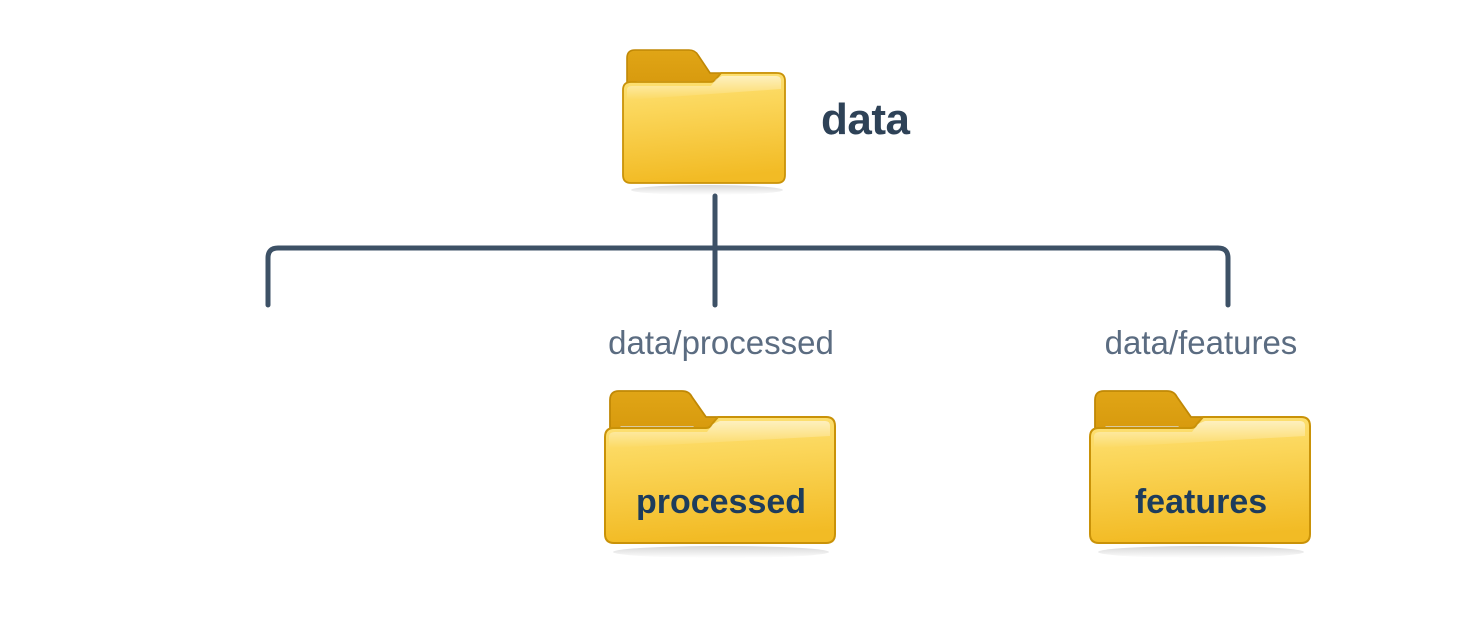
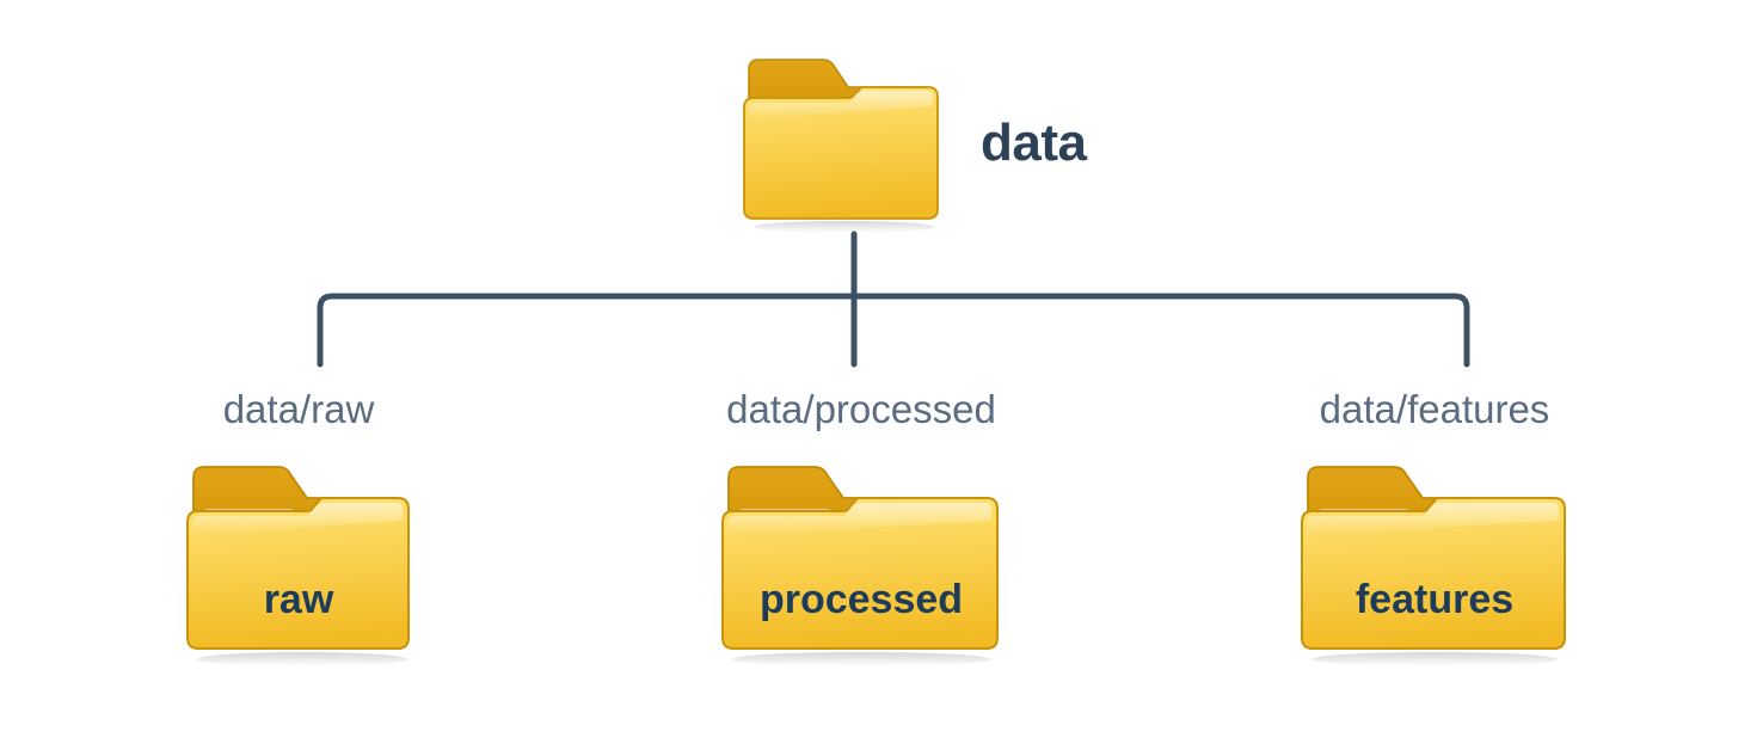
  data
+ data/raw
+ raw
  data/processed
  processed
  data/features
  features
